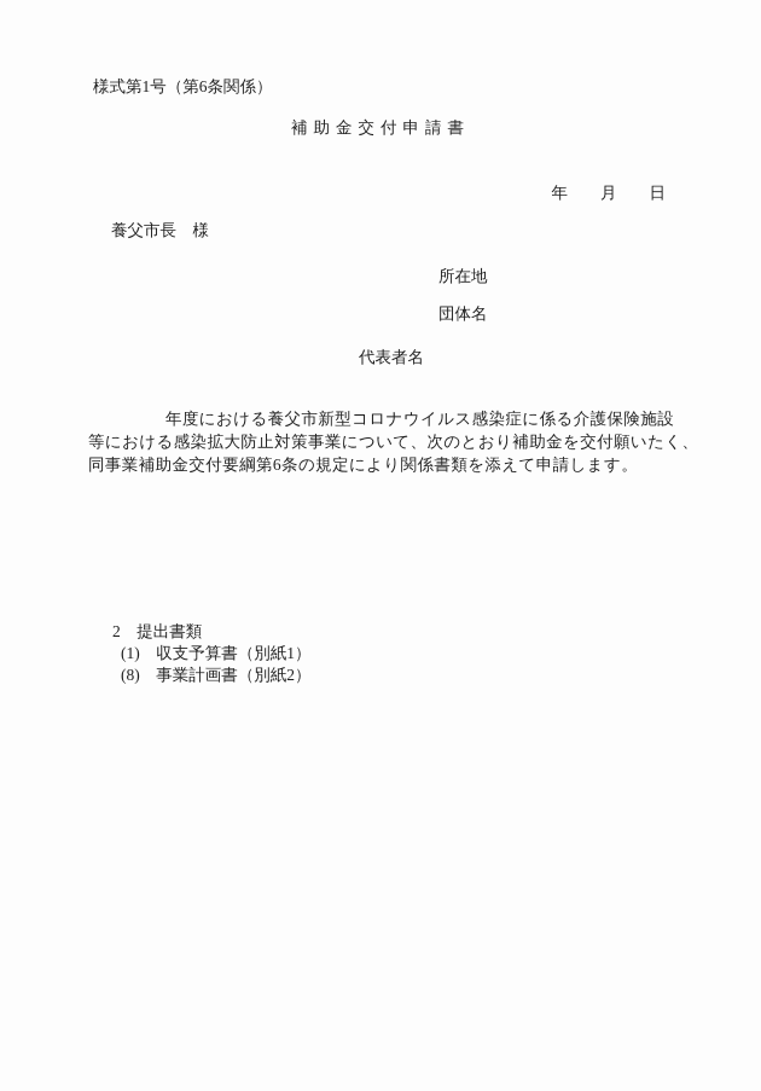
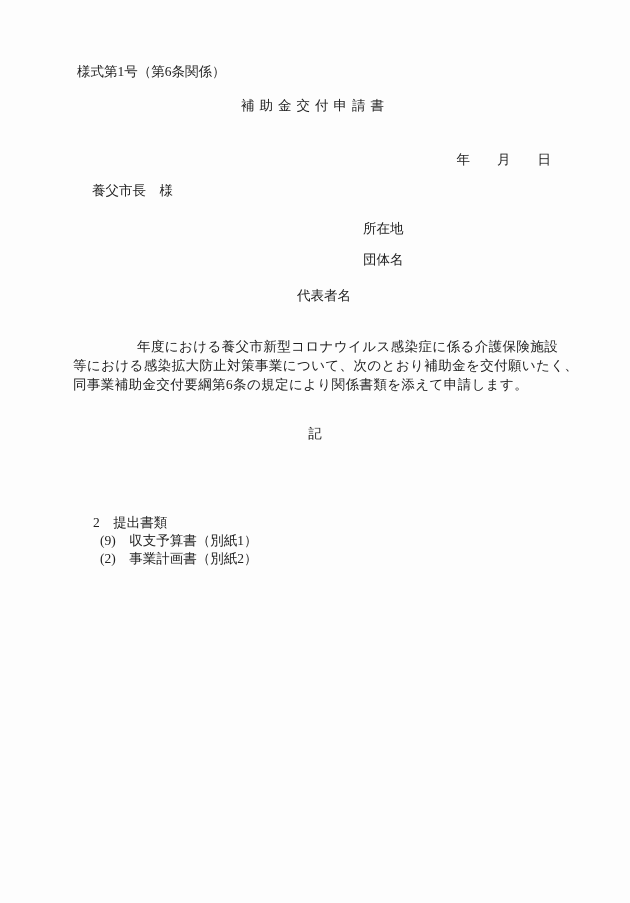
  様式第1号（第6条関係）
  補助金交付申請書
  年 月 日
  養父市長 様
  所在地
  団体名
  代表者名
  年度における養父市新型コロナウイルス感染症に係る介護保険施設
  等における感染拡大防止対策事業について、次のとおり補助金を交付願いたく、
  同事業補助金交付要綱第6条の規定により関係書類を添えて申請します。
+ 記
  2 提出書類
- (1) 収支予算書（別紙1）
+ (9) 収支予算書（別紙1）
- (8) 事業計画書（別紙2）
+ (2) 事業計画書（別紙2）
